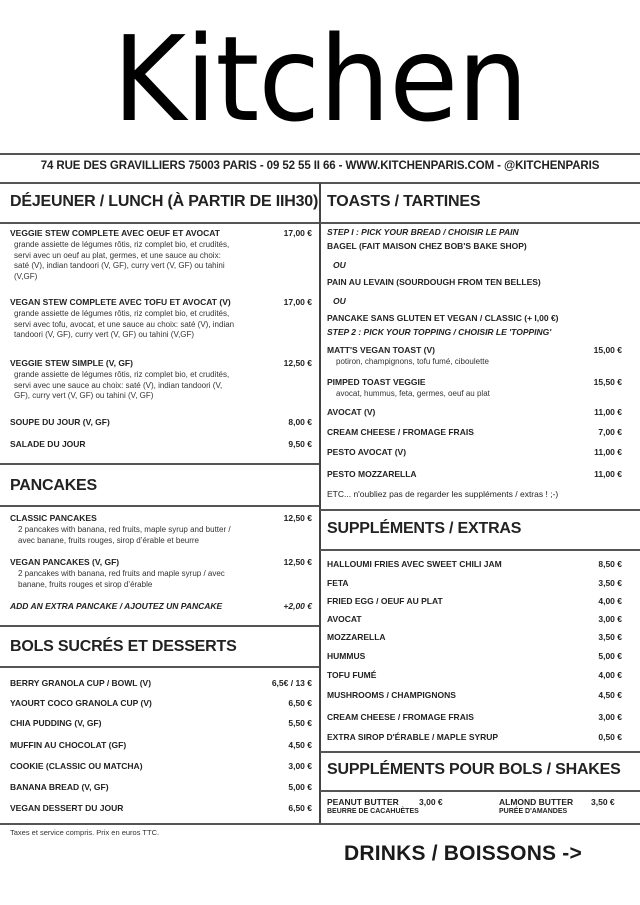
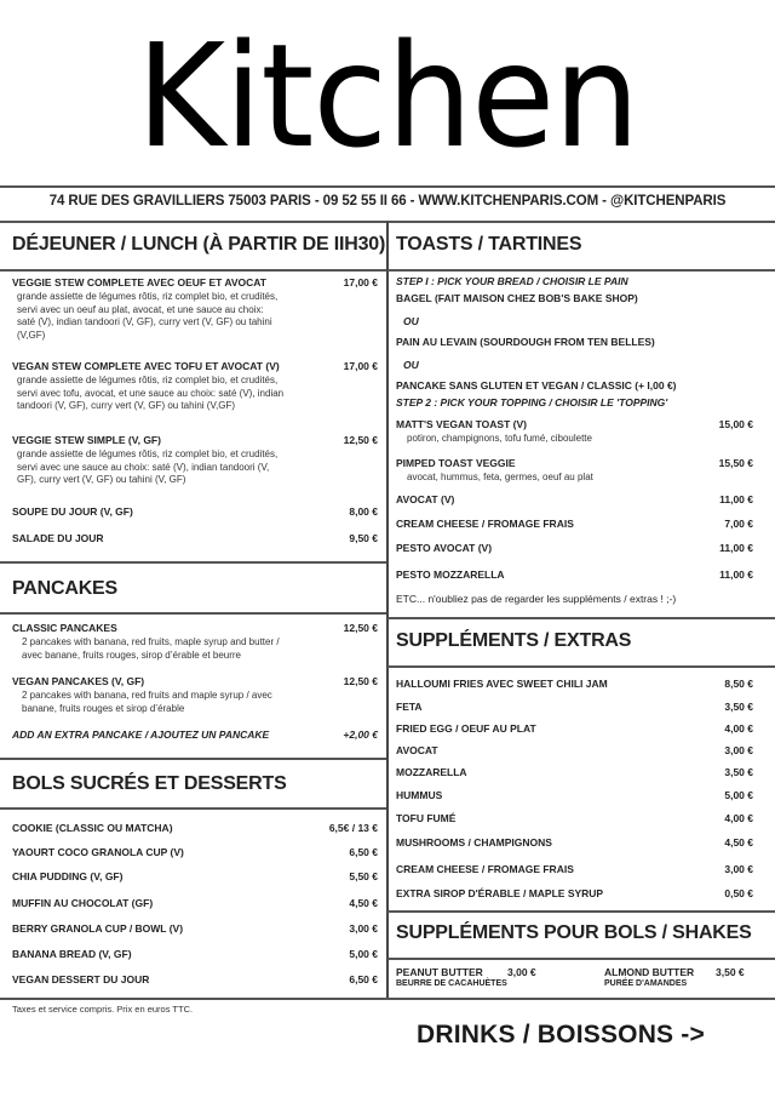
  Kitchen
  74 RUE DES GRAVILLIERS 75003 PARIS - 09 52 55 II 66 - WWW.KITCHENPARIS.COM - @KITCHENPARIS
  DÉJEUNER / LUNCH (À PARTIR DE IIH30)
  VEGGIE STEW COMPLETE AVEC OEUF ET AVOCAT
  17,00 €
  grande assiette de légumes rôtis, riz complet bio, et crudités,
- servi avec un oeuf au plat, germes, et une sauce au choix:
+ servi avec un oeuf au plat, avocat, et une sauce au choix:
  saté (V), indian tandoori (V, GF), curry vert (V, GF) ou tahini
  (V,GF)
  VEGAN STEW COMPLETE AVEC TOFU ET AVOCAT (V)
  17,00 €
  grande assiette de légumes rôtis, riz complet bio, et crudités,
  servi avec tofu, avocat, et une sauce au choix: saté (V), indian
  tandoori (V, GF), curry vert (V, GF) ou tahini (V,GF)
  VEGGIE STEW SIMPLE (V, GF)
  12,50 €
  grande assiette de légumes rôtis, riz complet bio, et crudités,
  servi avec une sauce au choix: saté (V), indian tandoori (V,
  GF), curry vert (V, GF) ou tahini (V, GF)
  SOUPE DU JOUR (V, GF)
  8,00 €
  SALADE DU JOUR
  9,50 €
  PANCAKES
  CLASSIC PANCAKES
  12,50 €
  2 pancakes with banana, red fruits, maple syrup and butter /
  avec banane, fruits rouges, sirop d’érable et beurre
  VEGAN PANCAKES (V, GF)
  12,50 €
  2 pancakes with banana, red fruits and maple syrup / avec
  banane, fruits rouges et sirop d’érable
  ADD AN EXTRA PANCAKE / AJOUTEZ UN PANCAKE
  +2,00 €
  BOLS SUCRÉS ET DESSERTS
- BERRY GRANOLA CUP / BOWL (V)
+ COOKIE (CLASSIC OU MATCHA)
  6,5€ / 13 €
  YAOURT COCO GRANOLA CUP (V)
  6,50 €
  CHIA PUDDING (V, GF)
  5,50 €
  MUFFIN AU CHOCOLAT (GF)
  4,50 €
- COOKIE (CLASSIC OU MATCHA)
+ BERRY GRANOLA CUP / BOWL (V)
  3,00 €
  BANANA BREAD (V, GF)
  5,00 €
  VEGAN DESSERT DU JOUR
  6,50 €
  TOASTS / TARTINES
  STEP I : PICK YOUR BREAD / CHOISIR LE PAIN
  BAGEL (FAIT MAISON CHEZ BOB'S BAKE SHOP)
  OU
  PAIN AU LEVAIN (SOURDOUGH FROM TEN BELLES)
  OU
  PANCAKE SANS GLUTEN ET VEGAN / CLASSIC (+ I,00 €)
  STEP 2 : PICK YOUR TOPPING / CHOISIR LE 'TOPPING'
  MATT'S VEGAN TOAST (V)
  15,00 €
  potiron, champignons, tofu fumé, ciboulette
  PIMPED TOAST VEGGIE
  15,50 €
  avocat, hummus, feta, germes, oeuf au plat
  AVOCAT (V)
  11,00 €
  CREAM CHEESE / FROMAGE FRAIS
  7,00 €
  PESTO AVOCAT (V)
  11,00 €
  PESTO MOZZARELLA
  11,00 €
  ETC... n'oubliez pas de regarder les suppléments / extras ! ;-)
  SUPPLÉMENTS / EXTRAS
  HALLOUMI FRIES AVEC SWEET CHILI JAM
  8,50 €
  FETA
  3,50 €
  FRIED EGG / OEUF AU PLAT
  4,00 €
  AVOCAT
  3,00 €
  MOZZARELLA
  3,50 €
  HUMMUS
  5,00 €
  TOFU FUMÉ
  4,00 €
  MUSHROOMS / CHAMPIGNONS
  4,50 €
  CREAM CHEESE / FROMAGE FRAIS
  3,00 €
  EXTRA SIROP D'ÉRABLE / MAPLE SYRUP
  0,50 €
  SUPPLÉMENTS POUR BOLS / SHAKES
  PEANUT BUTTER
  3,00 €
  ALMOND BUTTER
  3,50 €
  Taxes et service compris. Prix en euros TTC.
  DRINKS / BOISSONS ->
